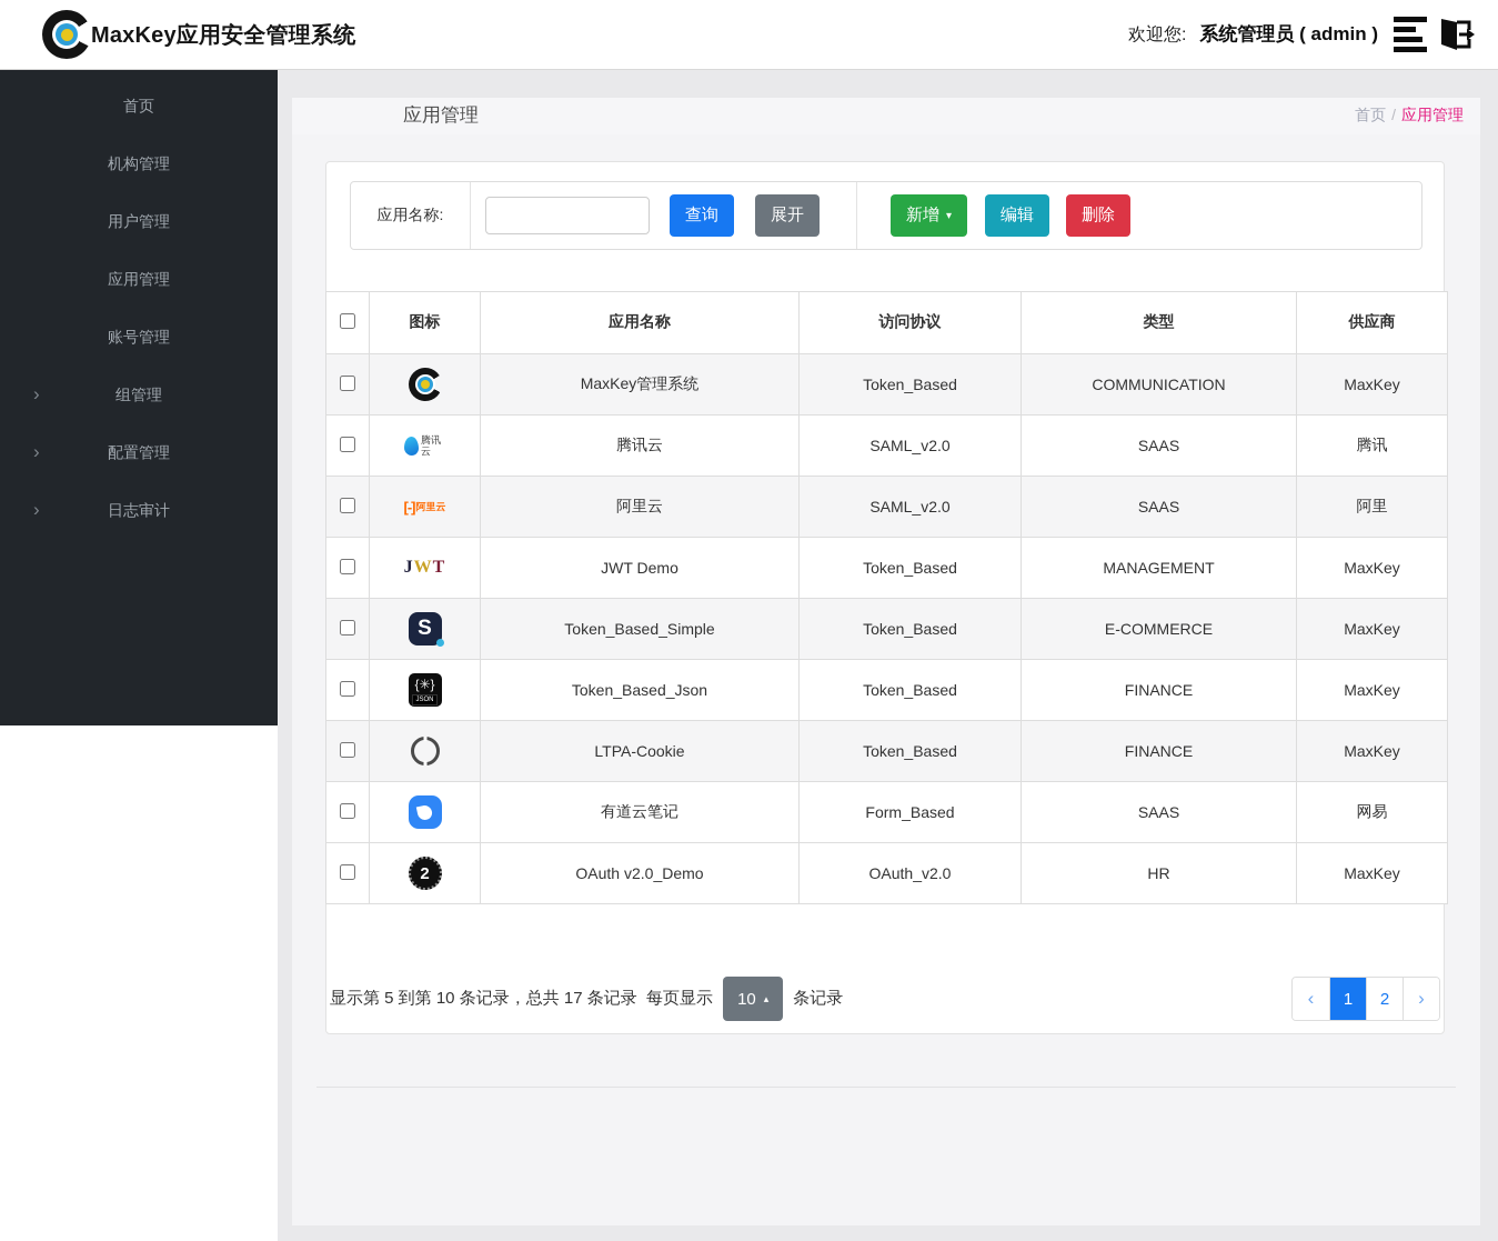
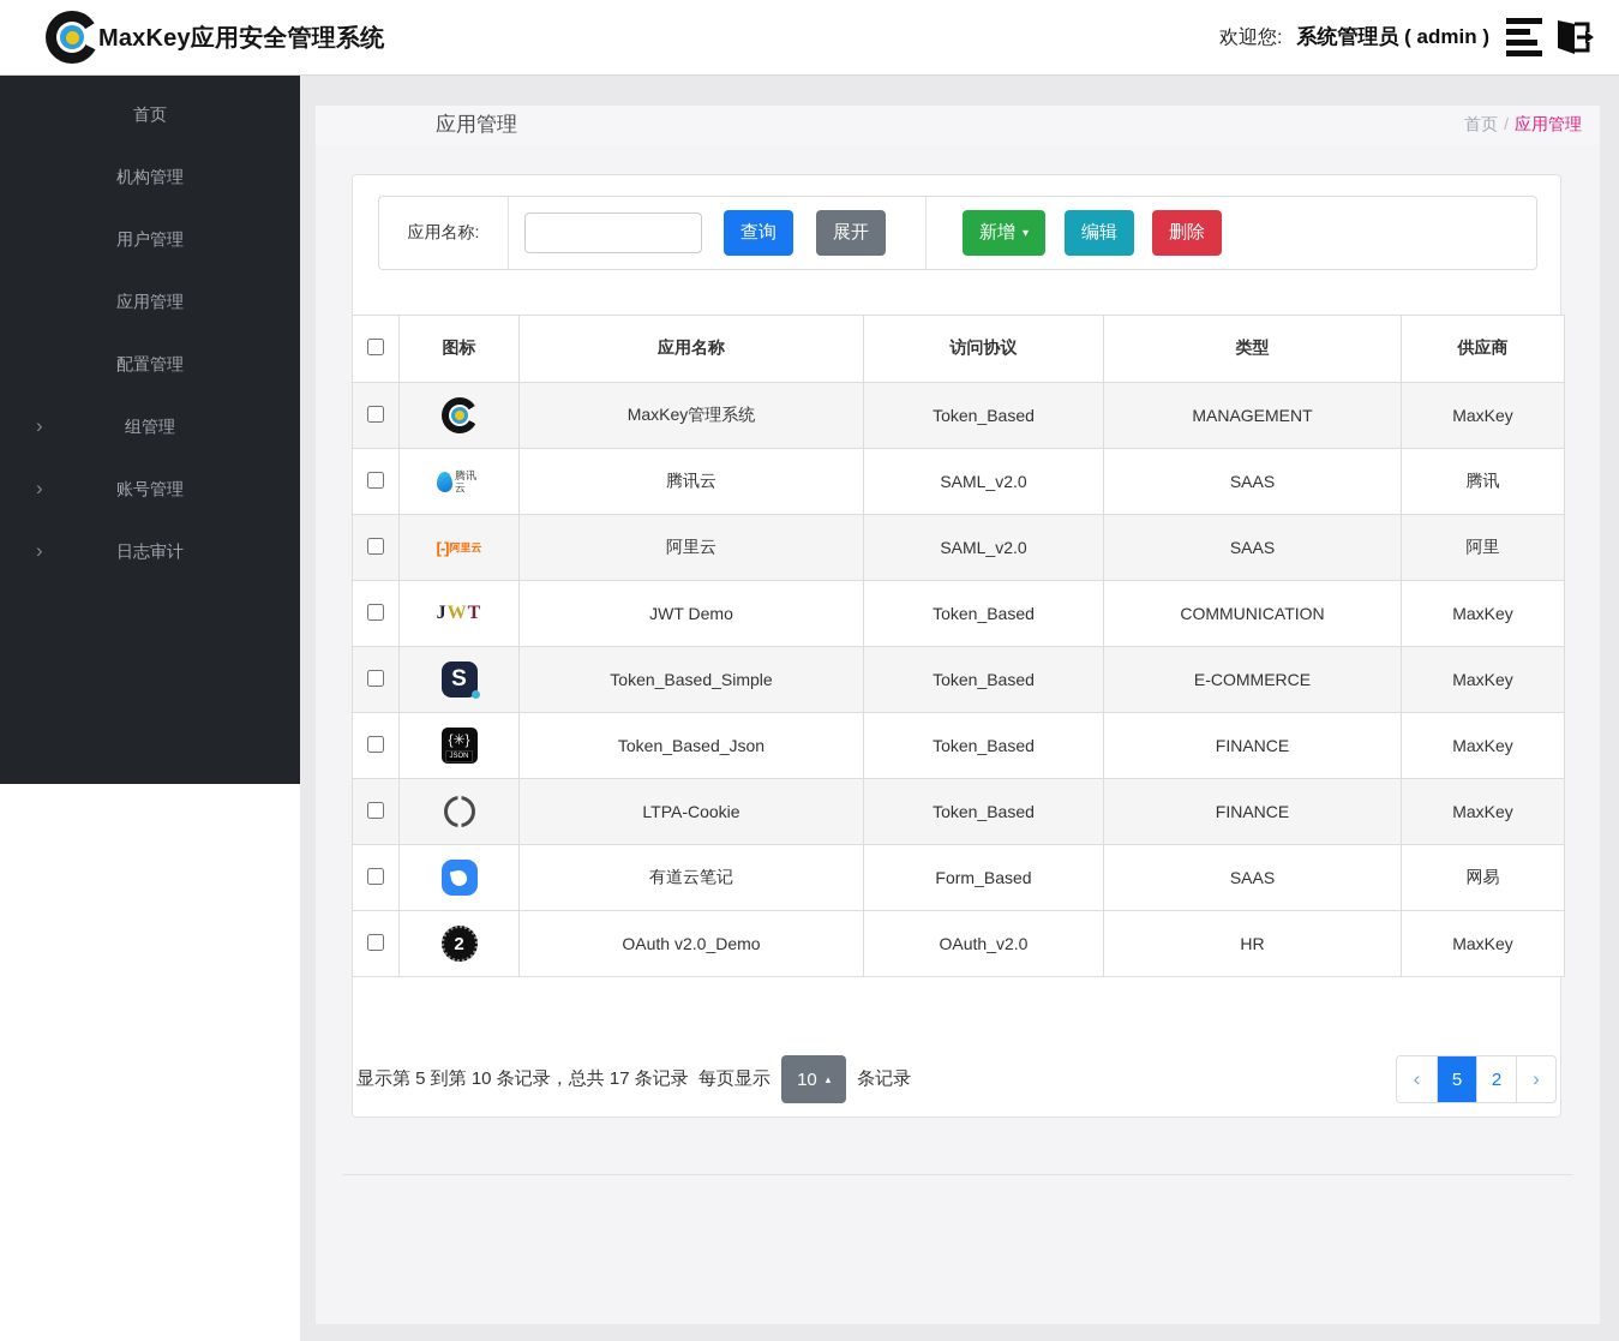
  MaxKey应用安全管理系统
  欢迎您:
  系统管理员 ( admin )
  首页
  机构管理
  用户管理
  应用管理
- 账号管理
+ 配置管理
  ›
  组管理
  ›
- 配置管理
+ 账号管理
  ›
  日志审计
  应用管理
  首页 / 应用管理
  应用名称:
  查询
  展开
  新增
  ▾
  编辑
  删除
  	图标	应用名称	访问协议	类型	供应商
- 		MaxKey管理系统	Token_Based	COMMUNICATION	MaxKey
+ 		MaxKey管理系统	Token_Based	MANAGEMENT	MaxKey
  	腾讯云	腾讯云	SAML_v2.0	SAAS	腾讯
  	[-]阿里云	阿里云	SAML_v2.0	SAAS	阿里
- 	JWT	JWT Demo	Token_Based	MANAGEMENT	MaxKey
+ 	JWT	JWT Demo	Token_Based	COMMUNICATION	MaxKey
  	S	Token_Based_Simple	Token_Based	E-COMMERCE	MaxKey
  	{✳}	Token_Based_Json	Token_Based	FINANCE	MaxKey
  		LTPA-Cookie	Token_Based	FINANCE	MaxKey
  		有道云笔记	Form_Based	SAAS	网易
  	2	OAuth v2.0_Demo	OAuth_v2.0	HR	MaxKey
  显示第 5 到第 10 条记录，总共 17 条记录 每页显示
  10
  ▴
  条记录
  ‹
- 1
+ 5
  2
  ›
